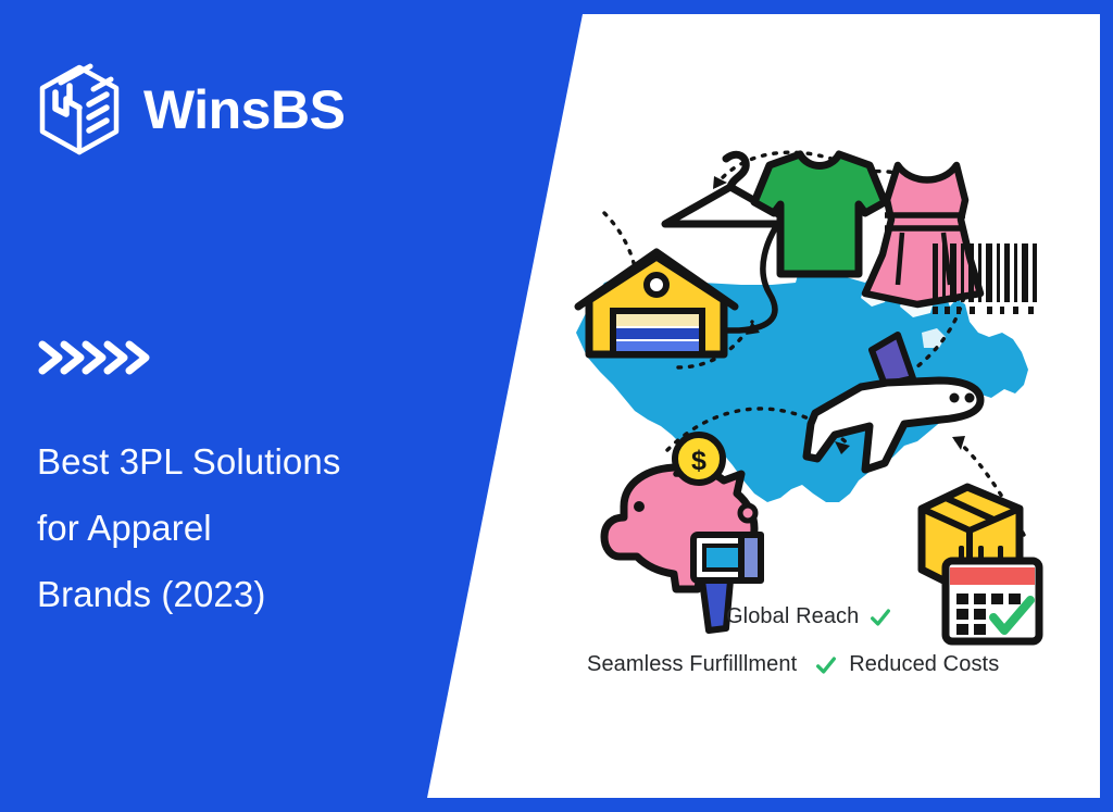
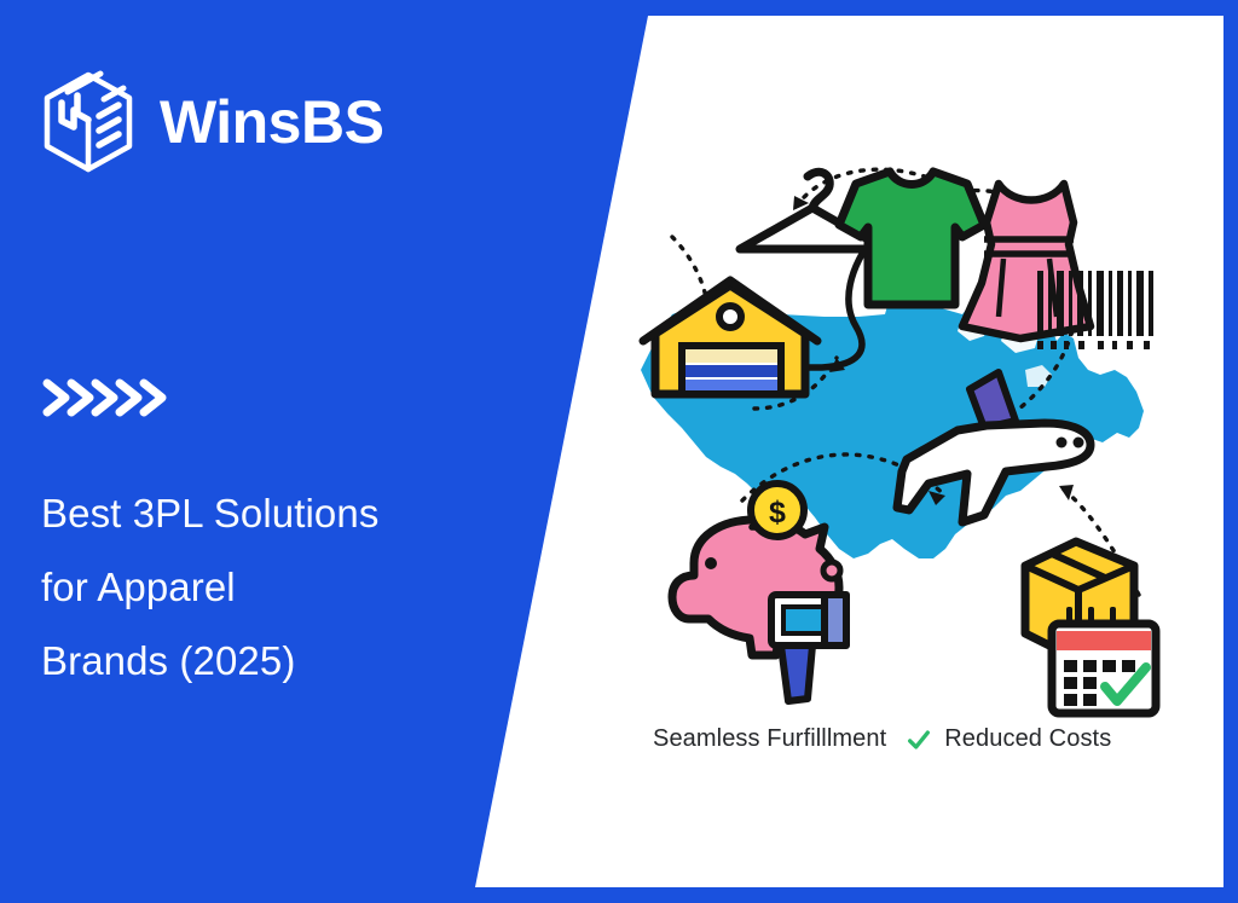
  $
- Global Reach
  Seamless Furfilllment
  Reduced Costs
  WinsBS
  Best 3PL Solutions
  for Apparel
- Brands (2023)
+ Brands (2025)
